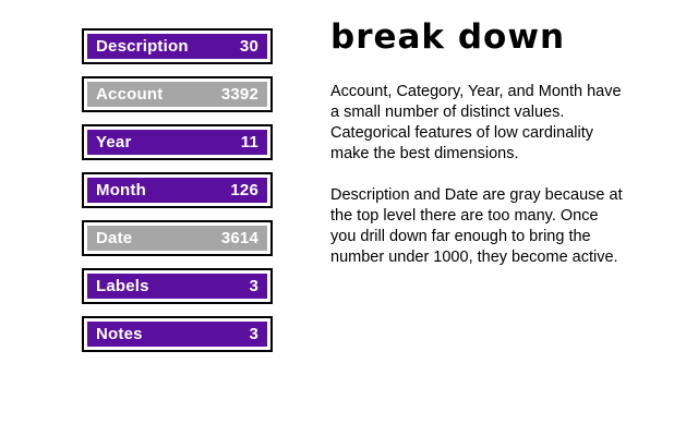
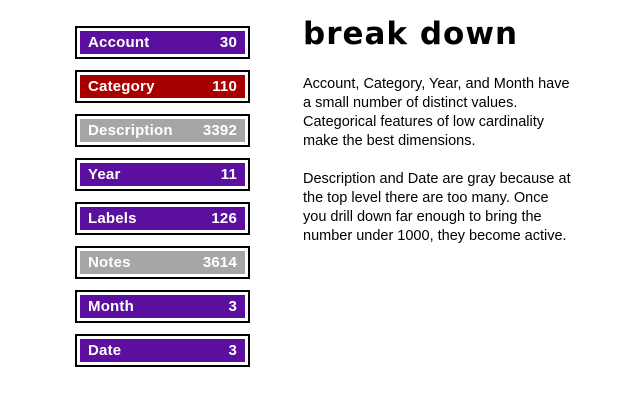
- Description
+ Account
  30
+ Category
+ 110
- Account
+ Description
  3392
  Year
  11
- Month
+ Labels
  126
- Date
+ Notes
  3614
- Labels
+ Month
  3
- Notes
+ Date
  3
  break down
  Account, Category, Year, and Month have a small number of distinct values. Categorical features of low cardinality make the best dimensions.
  Description and Date are gray because at the top level there are too many. Once you drill down far enough to bring the number under 1000, they become active.
